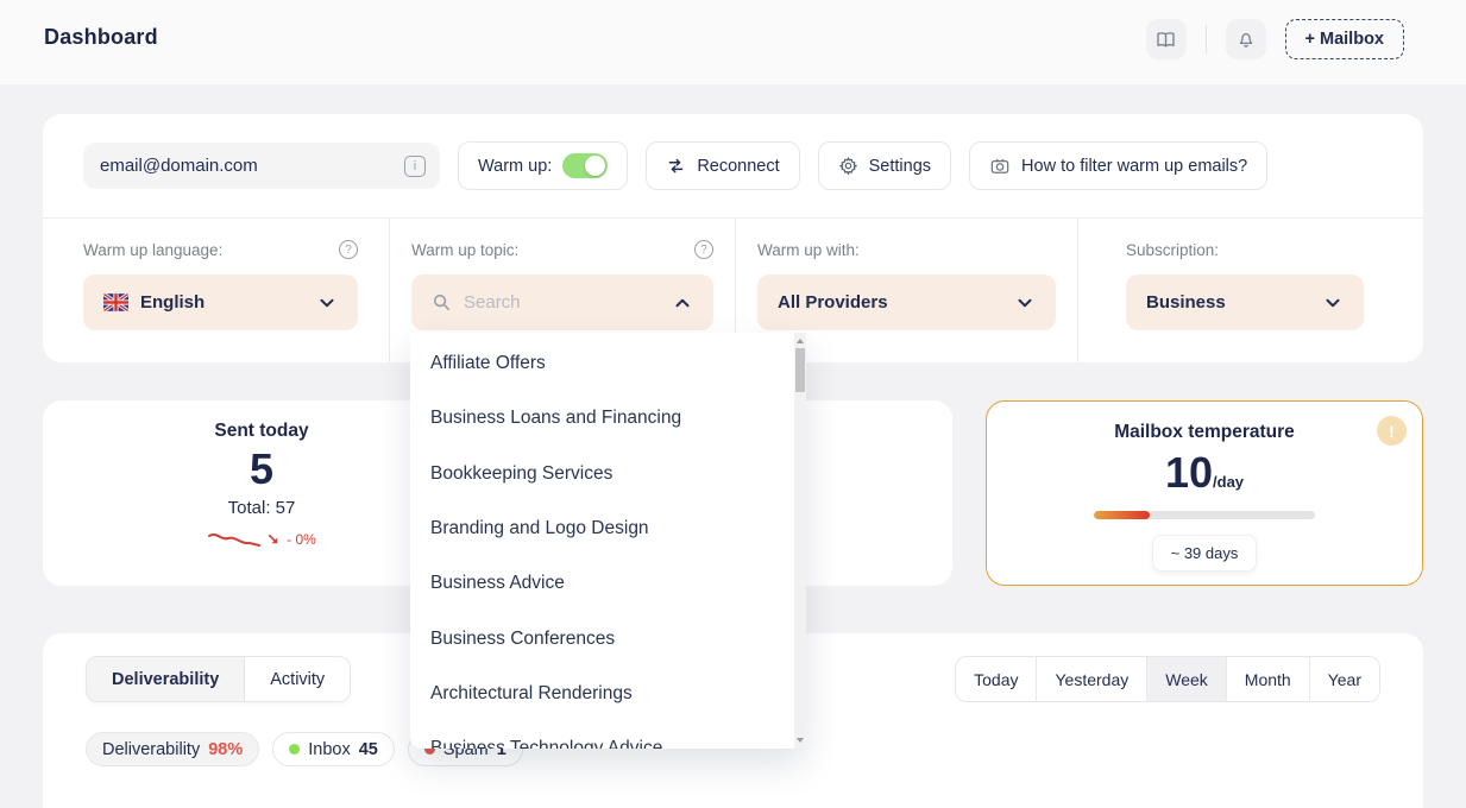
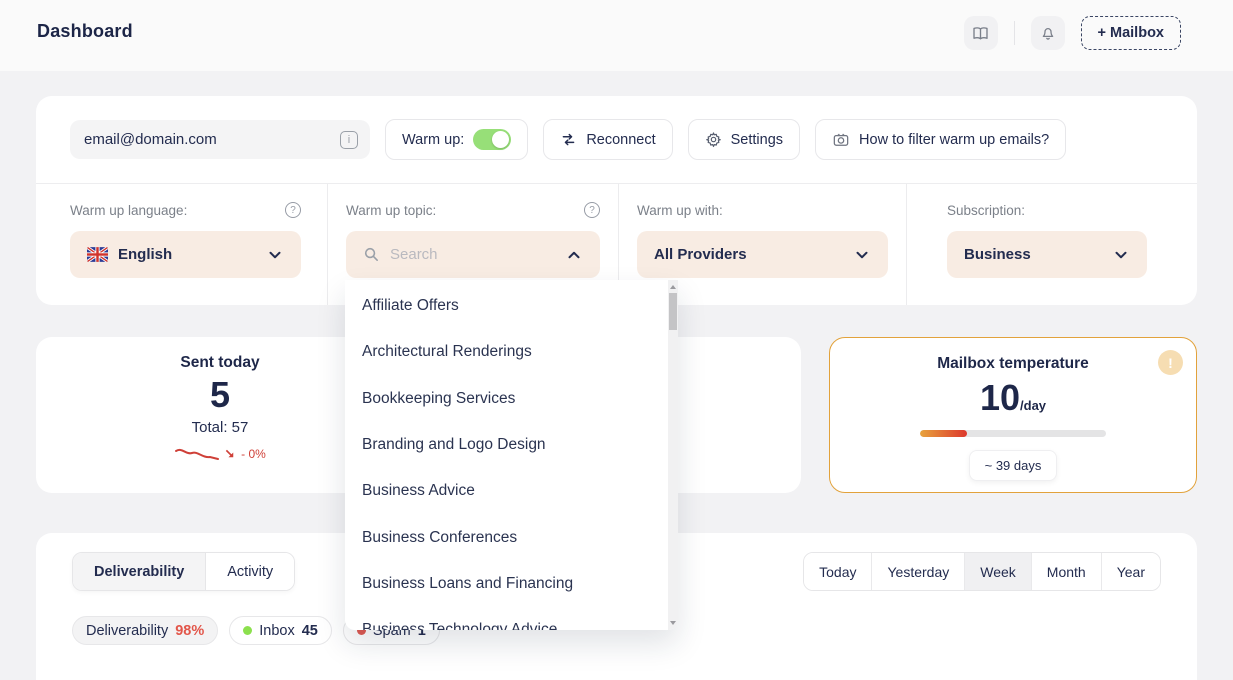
  Dashboard
  + Mailbox
  email@domain.com
  i
  Warm up:
  Reconnect
  Settings
  How to filter warm up emails?
  Warm up language:
  ?
  English
  Warm up topic:
  ?
  Search
  Warm up with:
  All Providers
  Subscription:
  Business
  Sent today
  5
  Total: 57
  - 0%
  !
  Mailbox temperature
  10
  /day
  ~ 39 days
  Deliverability
  Activity
  Today
  Yesterday
  Week
  Month
  Year
  Deliverability
  98%
  Inbox
  45
  Spam
  1
  Affiliate Offers
- Business Loans and Financing
+ Architectural Renderings
  Bookkeeping Services
  Branding and Logo Design
  Business Advice
  Business Conferences
- Architectural Renderings
+ Business Loans and Financing
  Business Technology Advice
